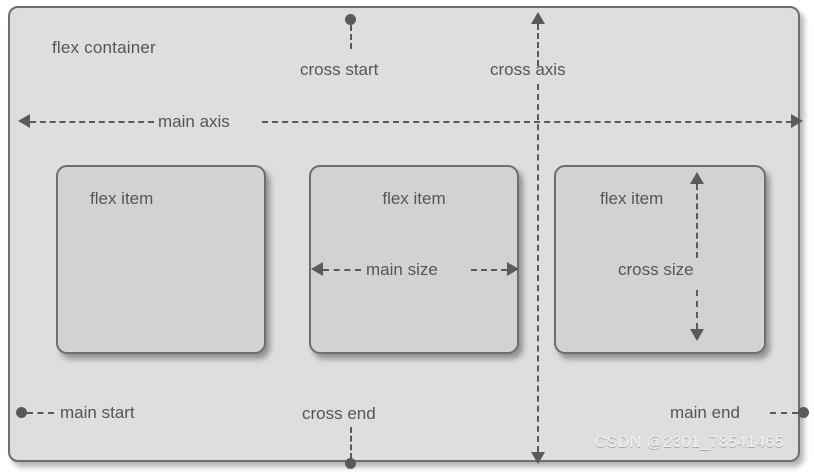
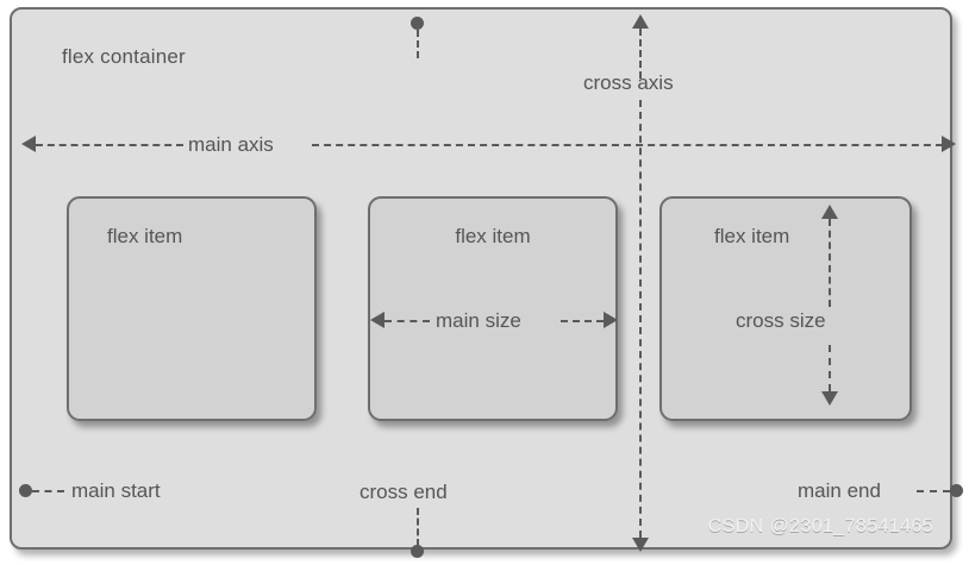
  flex container
  main axis
  cross axis
- cross start
  cross end
  main start
  main end
  flex item
  flex item
  main size
  flex item
  cross size
  CSDN @2301_78541465
